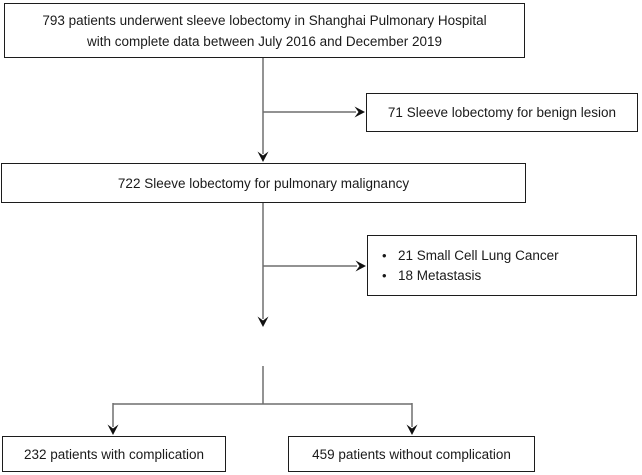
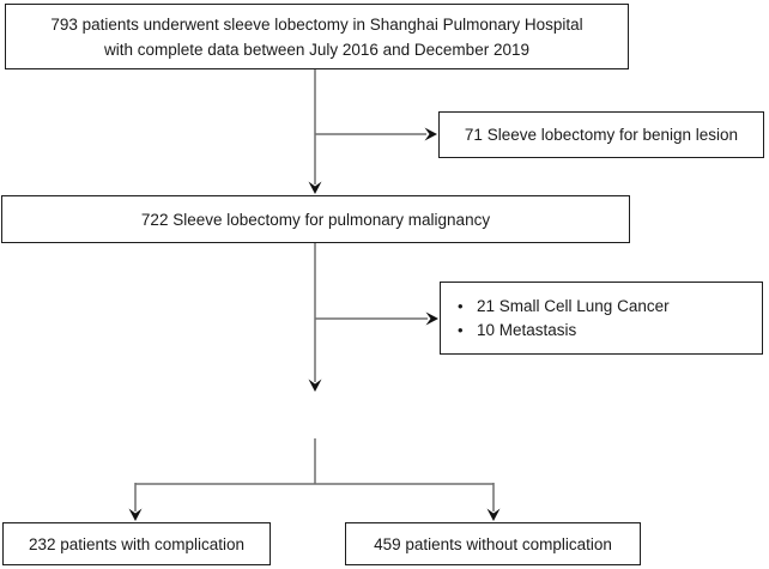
  793 patients underwent sleeve lobectomy in Shanghai Pulmonary Hospital
  with complete data between July 2016 and December 2019
  71 Sleeve lobectomy for benign lesion
  722 Sleeve lobectomy for pulmonary malignancy
  •
  21 Small Cell Lung Cancer
  •
- 18 Metastasis
+ 10 Metastasis
  232 patients with complication
  459 patients without complication
